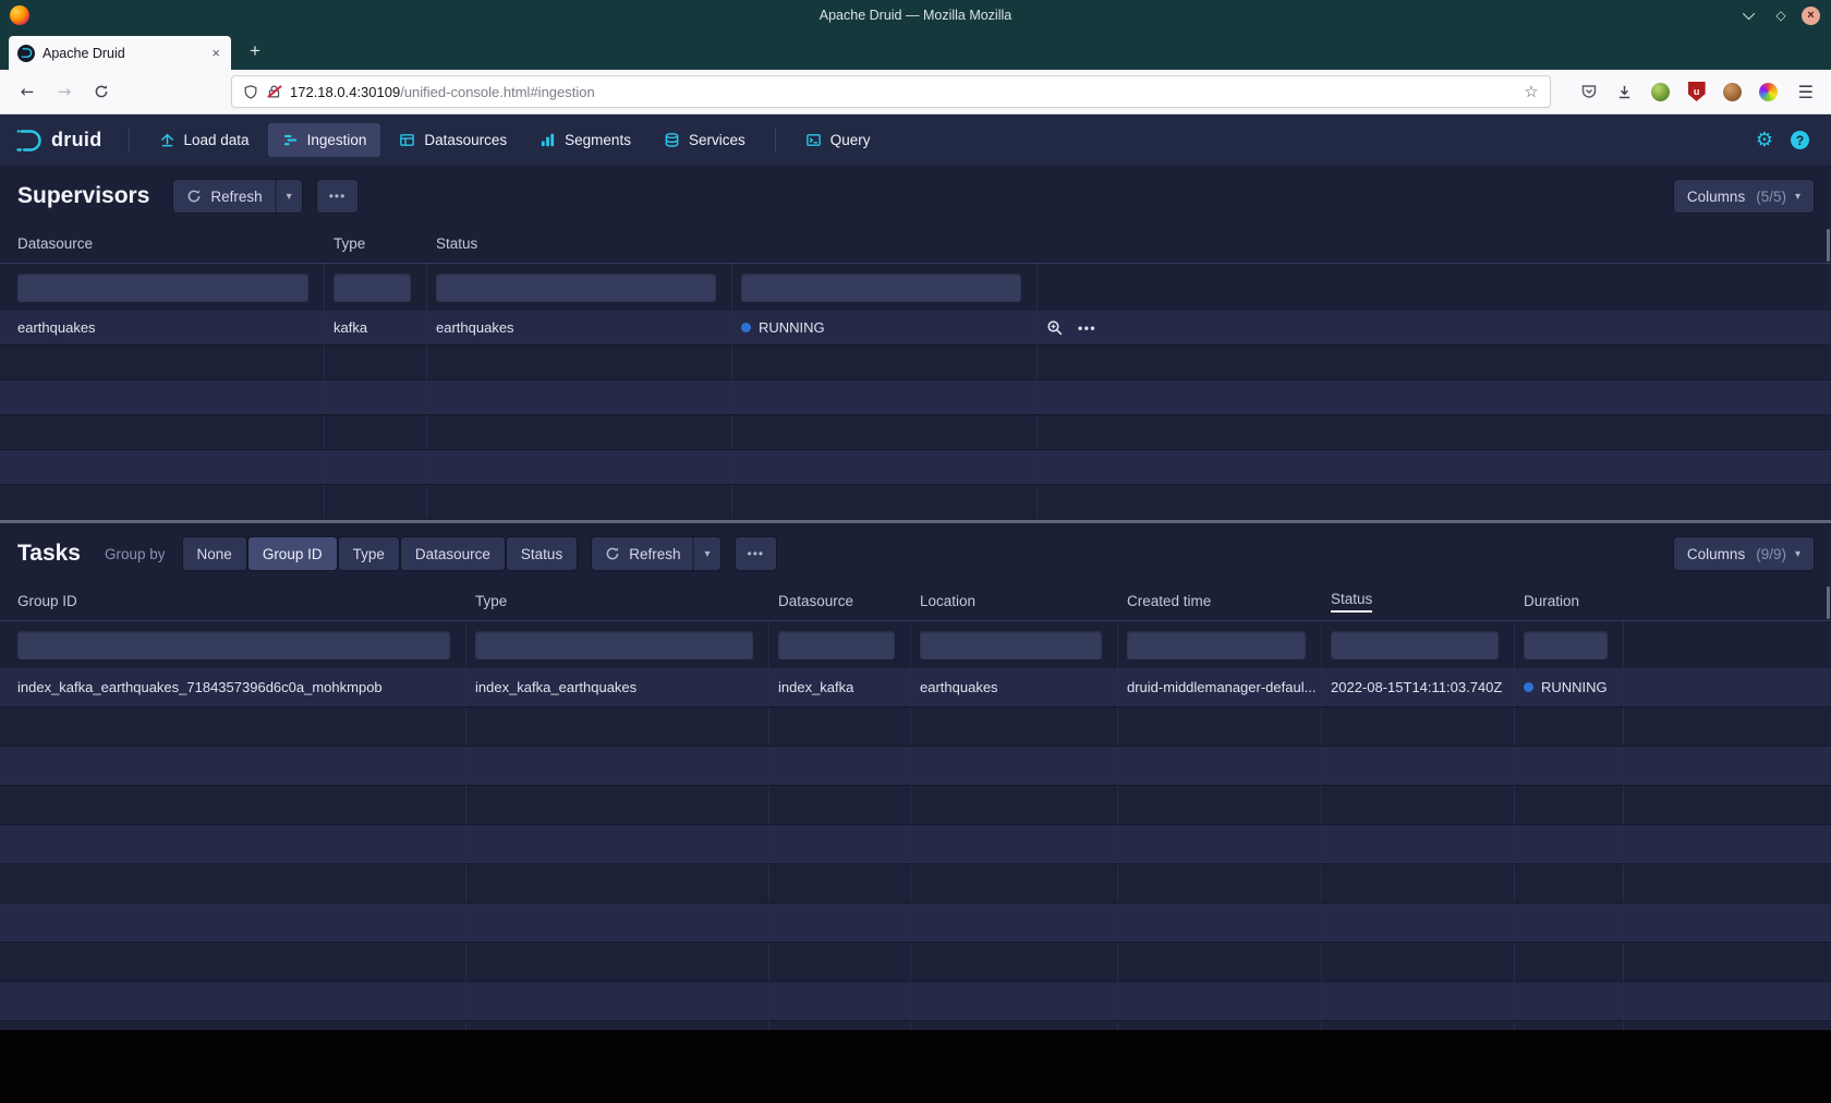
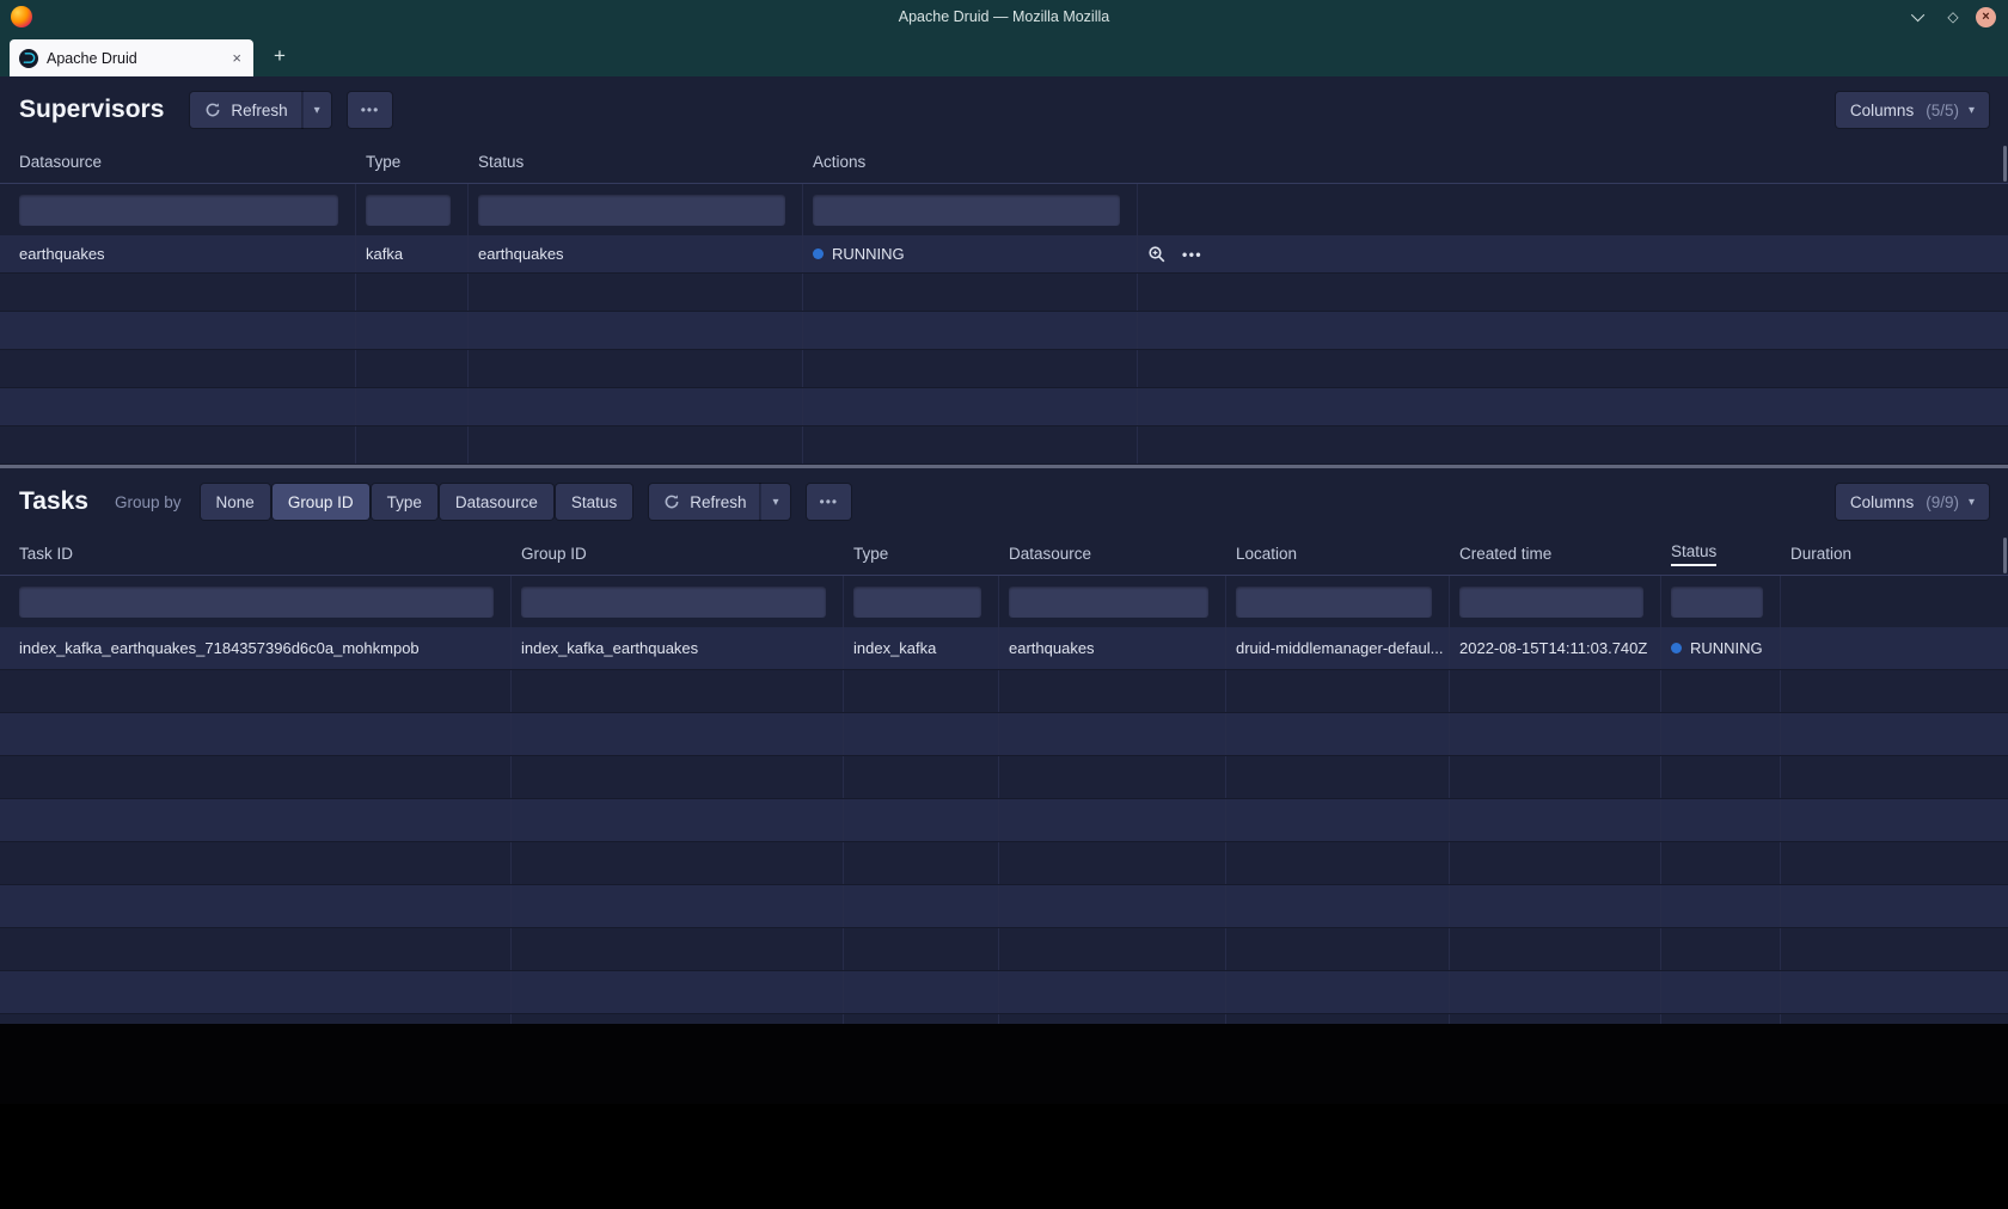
  Apache Druid — Mozilla Mozilla
  ◇
  ×
  Apache Druid
  ×
  +
- ←
- →
- 172.18.0.4:30109/unified-console.html#ingestion
- ☆
- u
- ☰
- druid
- Load data
- Ingestion
- Datasources
- Segments
- Services
- Query
- ⚙
- ?
  Supervisors
  Refresh
  ▾
  •••
  Columns
  (5/5)
  ▾
  Datasource
  Type
  Status
+ Actions
  earthquakes
  kafka
  earthquakes
  RUNNING
  •••
  Tasks
  Group by
  None
  Group ID
  Type
  Datasource
  Status
  Refresh
  ▾
  •••
  Columns
  (9/9)
  ▾
+ Task ID
  Group ID
  Type
  Datasource
  Location
  Created time
  Status
  Duration
  index_kafka_earthquakes_7184357396d6c0a_mohkmpob
  index_kafka_earthquakes
  index_kafka
  earthquakes
  druid-middlemanager-defaul...
  2022-08-15T14:11:03.740Z
  RUNNING
